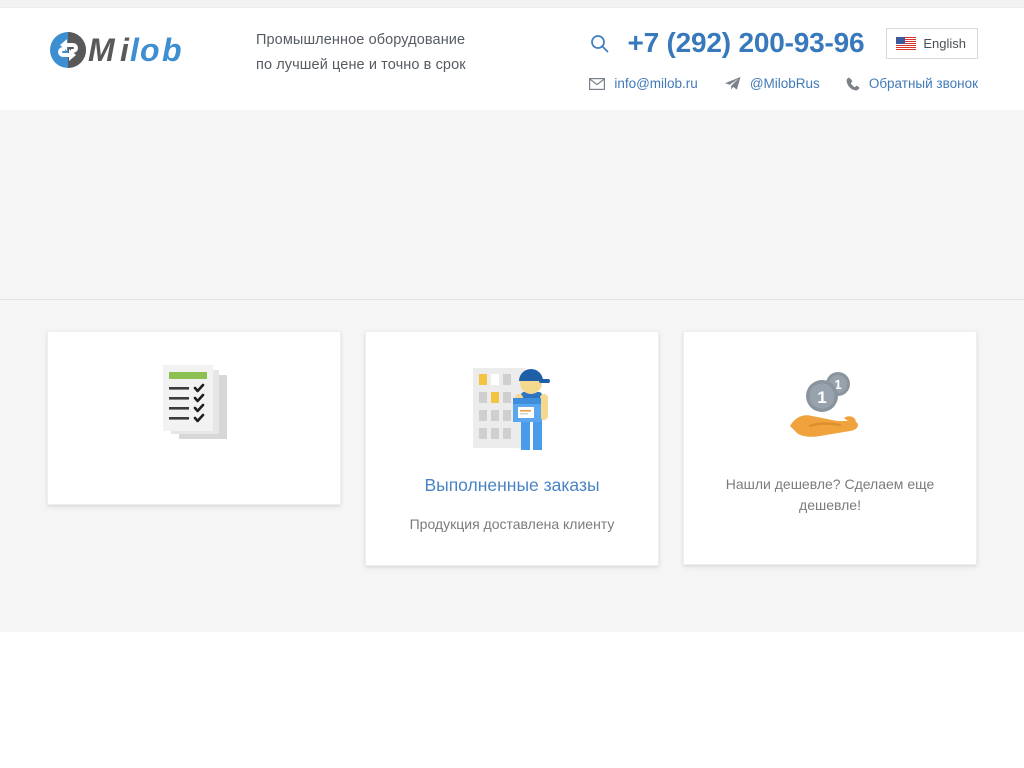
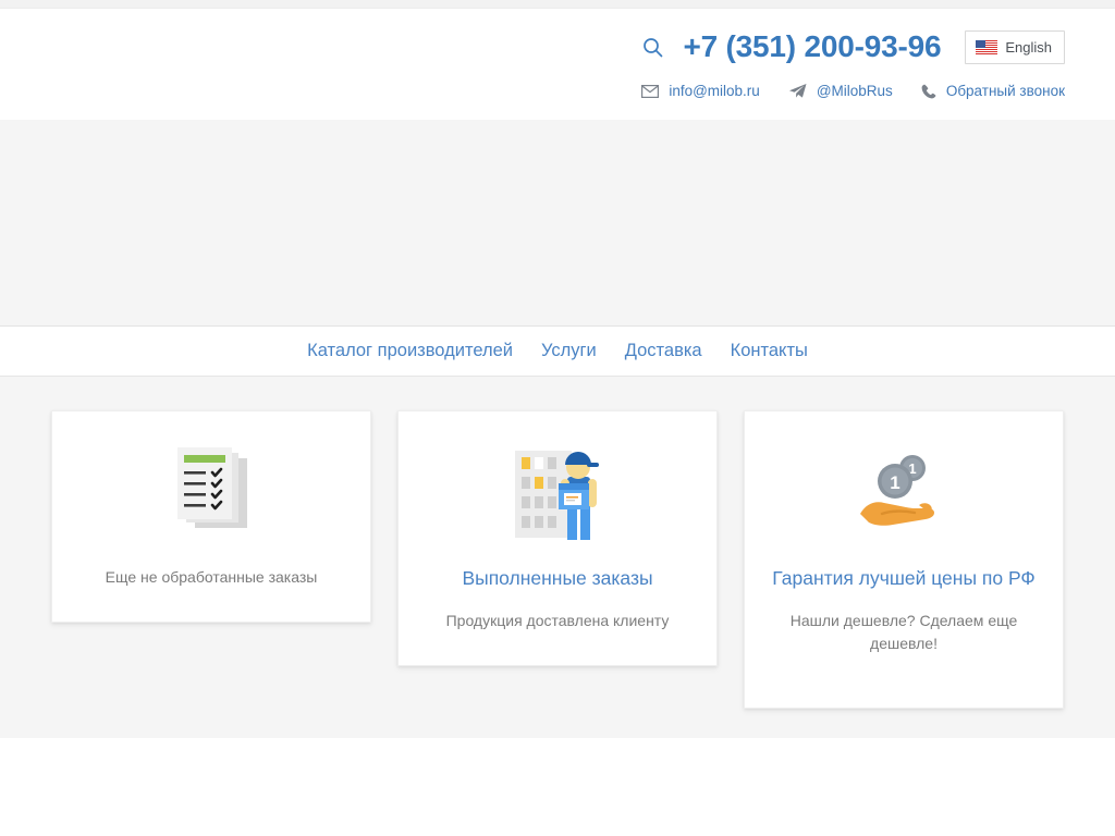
- M
- i
- l
- o
- b
- Промышленное оборудование
- по лучшей цене и точно в срок
- +7 (292) 200-93-96
+ +7 (351) 200-93-96
  English
  info@milob.ru
  @MilobRus
  Обратный звонок
+ Каталог производителей
+ Услуги
+ Доставка
+ Контакты
+ Еще не обработанные заказы
  Выполненные заказы
  Продукция доставлена клиенту
  1
  1
+ Гарантия лучшей цены по РФ
  Нашли дешевле? Сделаем еще дешевле!
